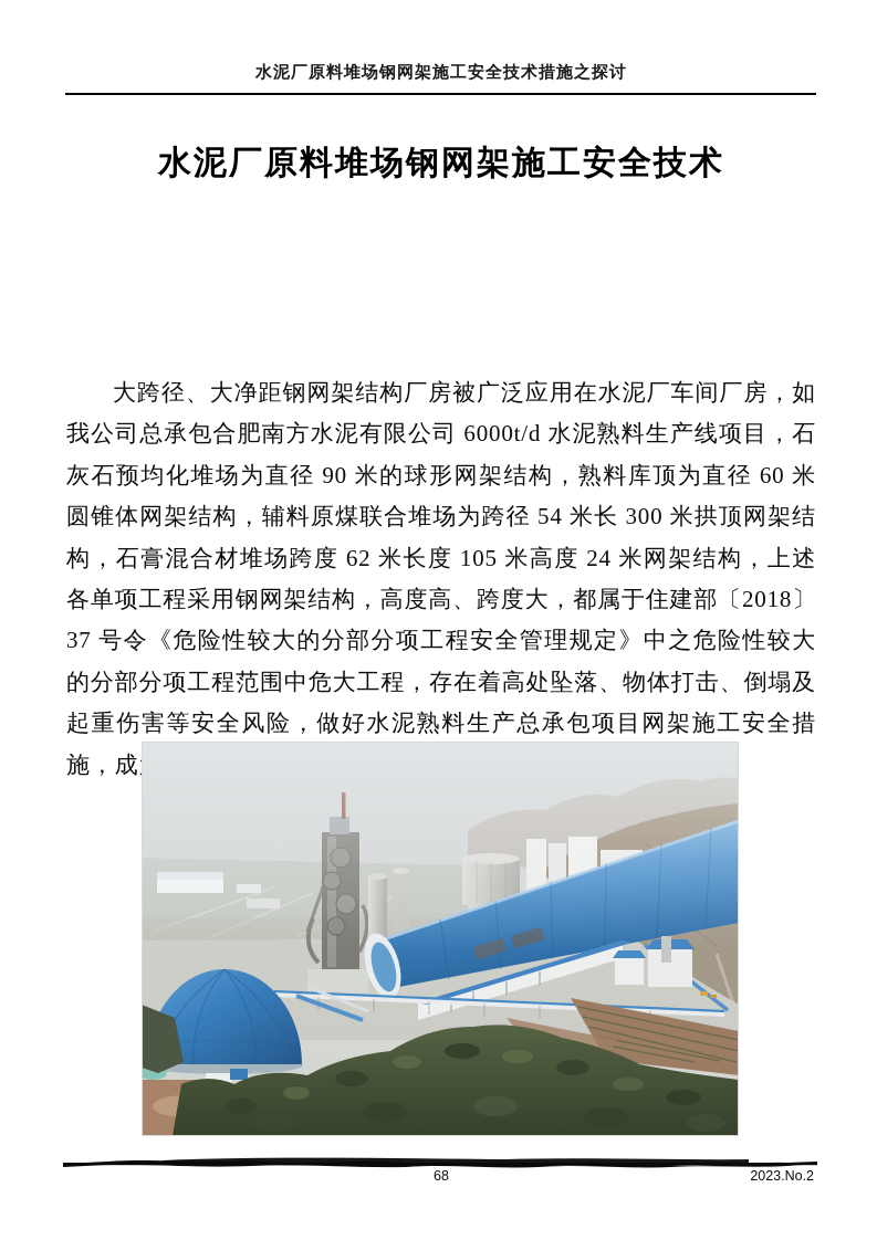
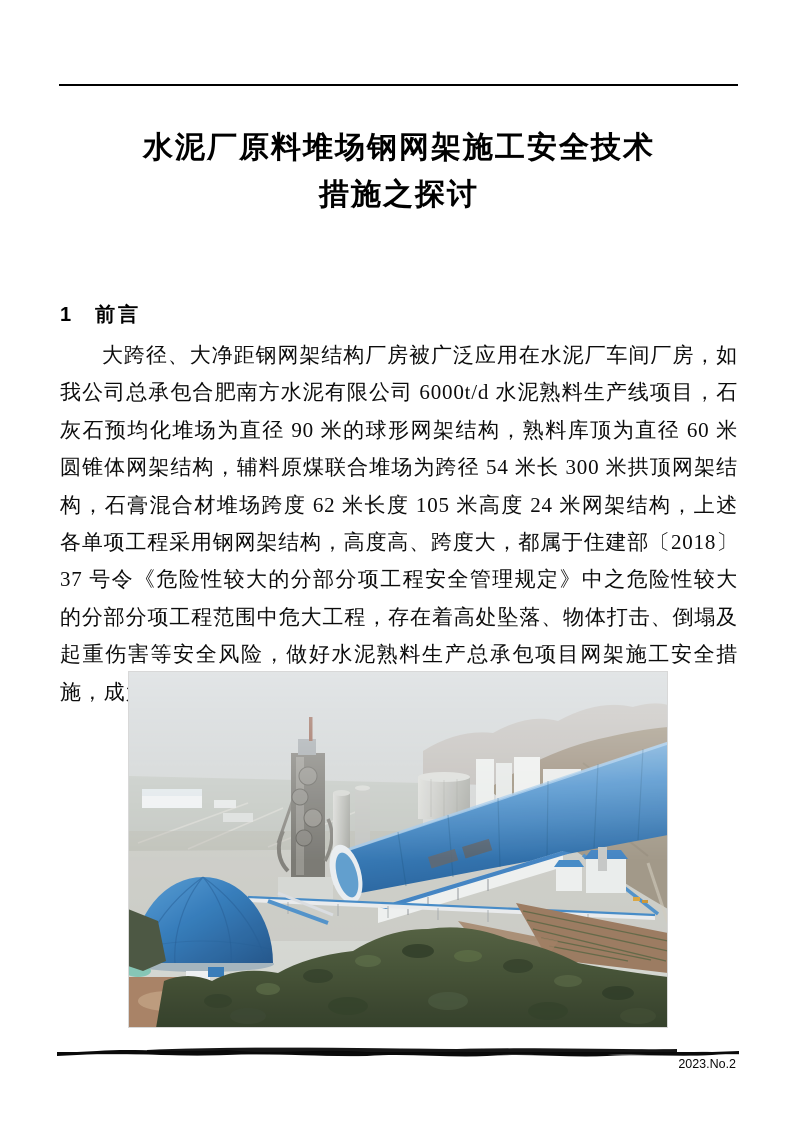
- 水泥厂原料堆场钢网架施工安全技术措施之探讨
  水泥厂原料堆场钢网架施工安全技术
+ 措施之探讨
+ 1 前言
  大跨径、大净距钢网架结构厂房被广泛应用在水泥厂车间厂房，如我公司总承包合肥南方水泥有限公司 6000t/d 水泥熟料生产线项目，石灰石预均化堆场为直径 90 米的球形网架结构，熟料库顶为直径 60 米圆锥体网架结构，辅料原煤联合堆场为跨径 54 米长 300 米拱顶网架结构，石膏混合材堆场跨度 62 米长度 105 米高度 24 米网架结构，上述各单项工程采用钢网架结构，高度高、跨度大，都属于住建部〔2018〕37 号令《危险性较大的分部分项工程安全管理规定》中之危险性较大的分部分项工程范围中危大工程，存在着高处坠落、物体打击、倒塌及起重伤害等安全风险，做好水泥熟料生产总承包项目网架施工安全措施，成
- 68
  2023.No.2
